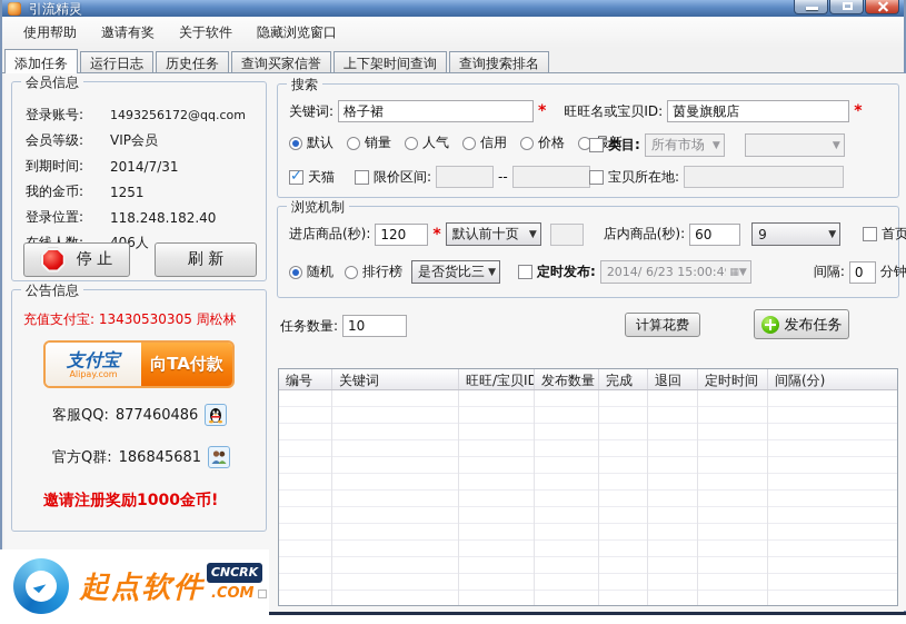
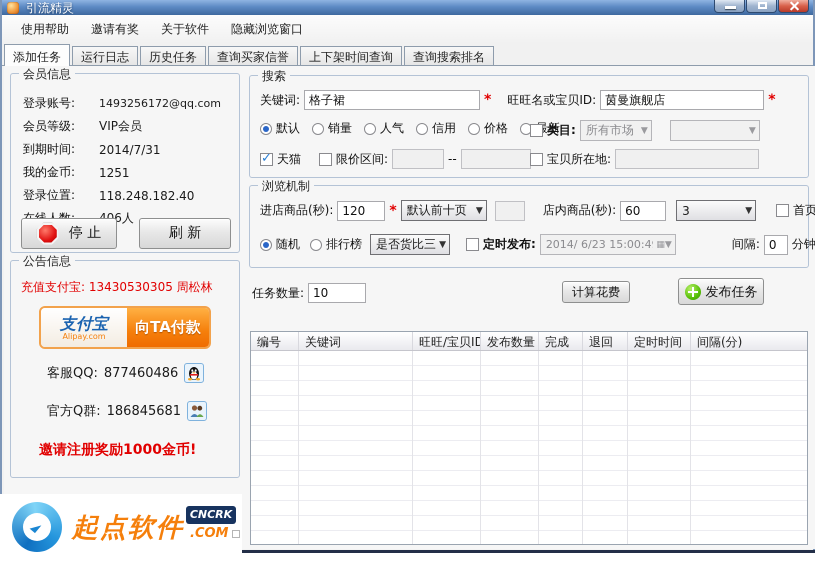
  引流精灵
  使用帮助
  邀请有奖
  关于软件
  隐藏浏览窗口
  添加任务
  运行日志
  历史任务
  查询买家信誉
  上下架时间查询
  查询搜索排名
  会员信息
  登录账号:
  1493256172@qq.com
  会员等级:
  VIP会员
  到期时间:
  2014/7/31
  我的金币:
  1251
  登录位置:
  118.248.182.40
  停 止
  刷 新
  公告信息
  充值支付宝: 13430530305 周松林
  支付宝
  Alipay.com
  向TA付款
  客服QQ:
  877460486
  官方Q群:
  186845681
  邀请注册奖励1000金币!
  搜索
  关键词:
  格子裙
  *
  旺旺名或宝贝ID:
  茵曼旗舰店
  *
  默认
  销量
  人气
  信用
  价格
  类目:
  所有市场
  ▼
  ▼
  天猫
  限价区间:
  --
  宝贝所在地:
  浏览机制
  进店商品(秒):
  120
  *
  默认前十页
  ▼
  店内商品(秒):
  60
- 9
+ 3
  ▼
  首页
  随机
  排行榜
  是否货比三
  ▼
  定时发布:
  2014/ 6/23 15:00:4
  ▦▼
  间隔:
  0
  分钟
  任务数量:
  10
  计算花费
  发布任务
  编号
  关键词
  旺旺/宝贝ID
  发布数量
  完成
  退回
  定时时间
  间隔(分)
  起点软件
  CNCRK
  .COM
